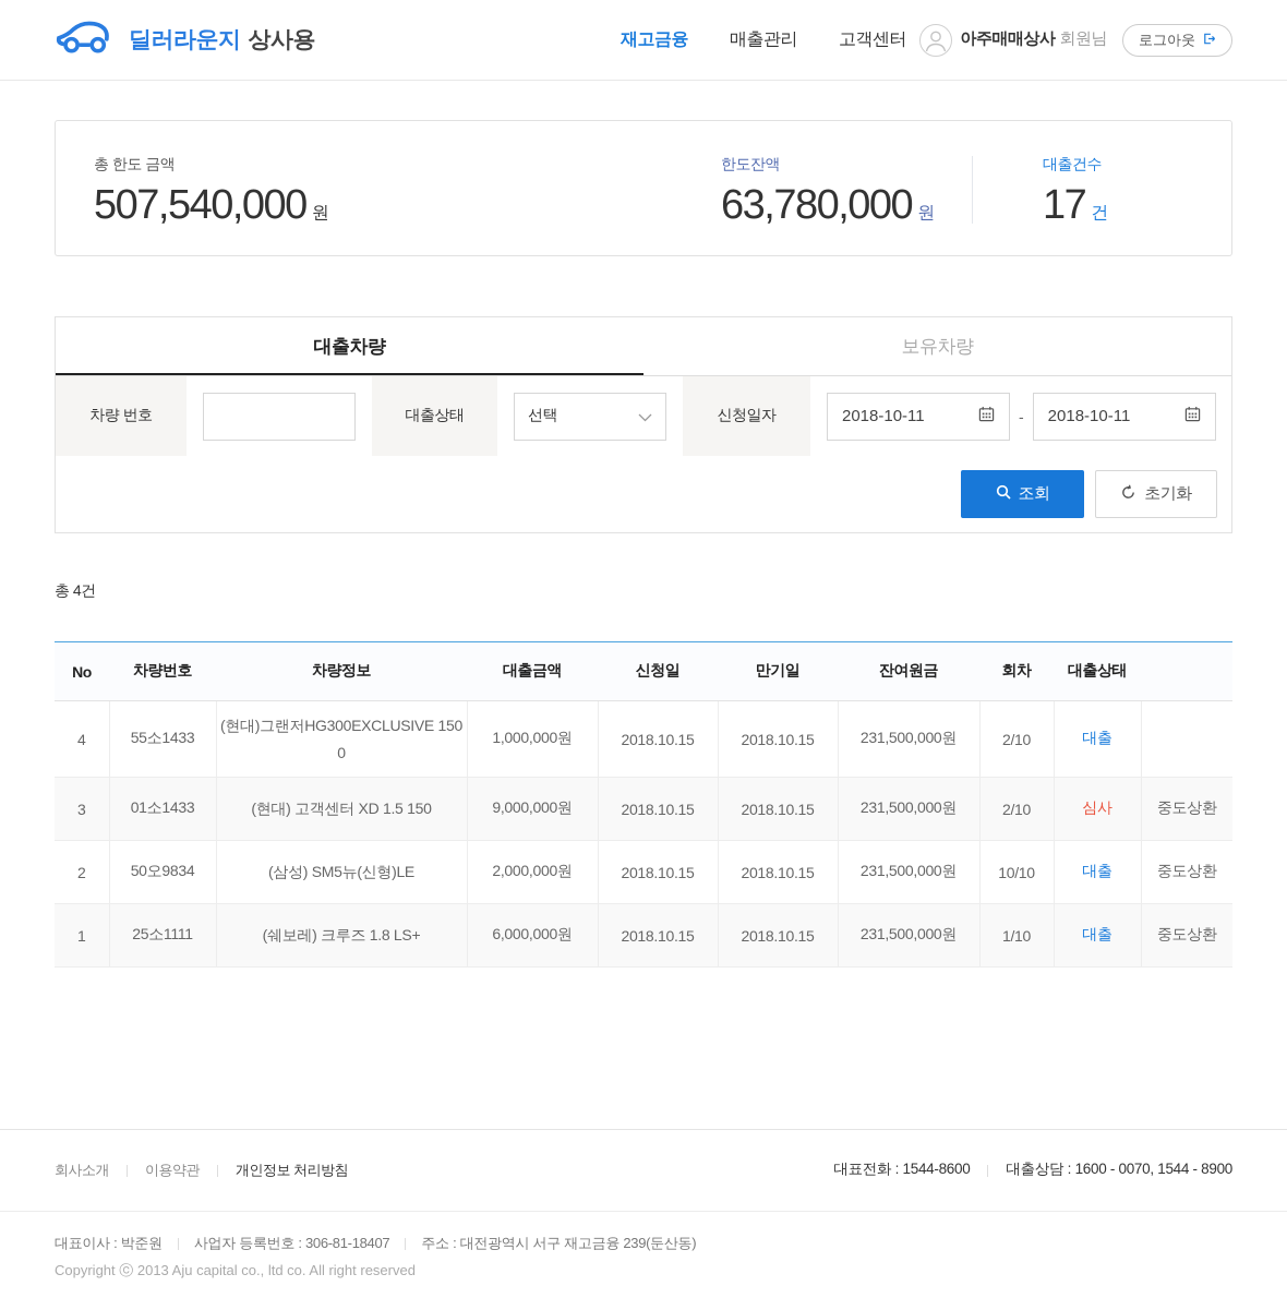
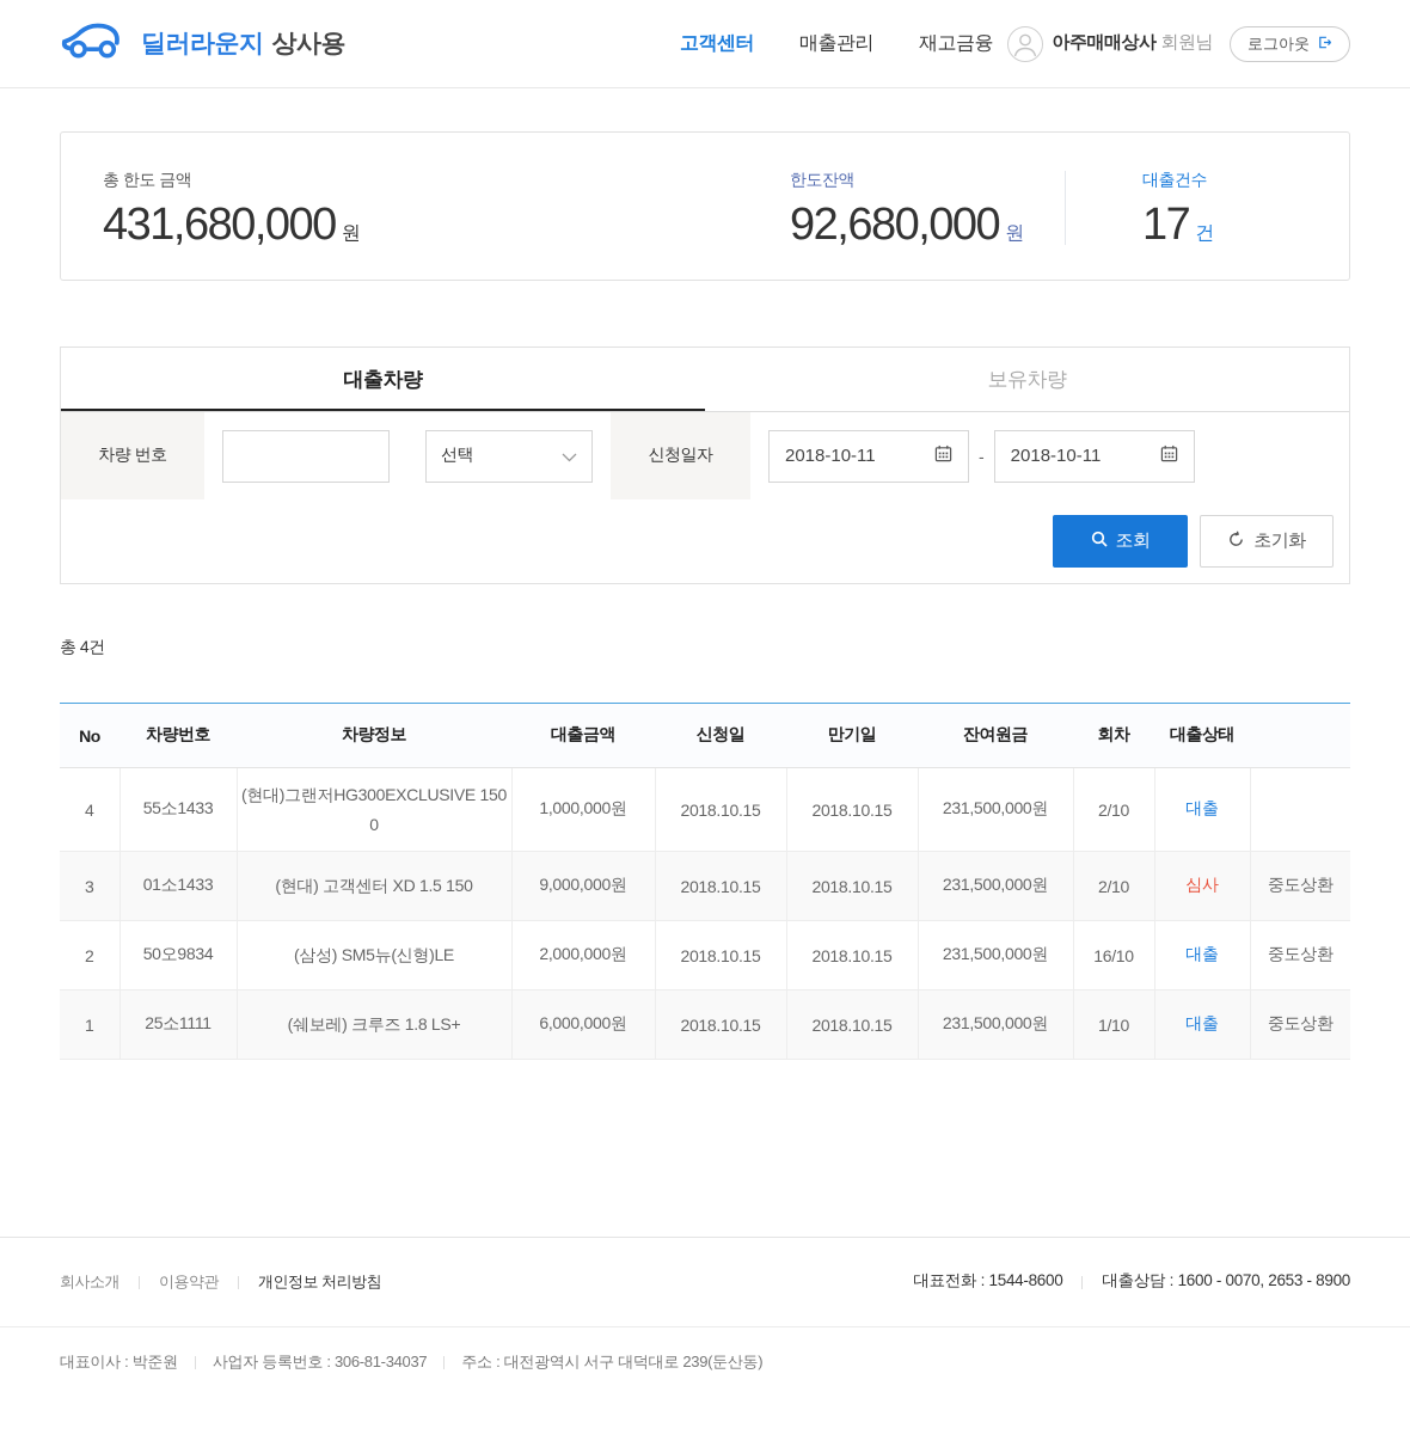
  딜러라운지
  상사용
- 재고금융
+ 고객센터
  매출관리
- 고객센터
+ 재고금융
  아주매매상사
  회원님
  로그아웃
  총 한도 금액
- 507,540,000 원
+ 431,680,000 원
  한도잔액
- 63,780,000 원
+ 92,680,000 원
  대출건수
  17 건
  대출차량
  보유차량
  차량 번호
- 대출상태
  선택
  신청일자
  2018-10-11
  -
  2018-10-11
  조회
  초기화
  총 4건
  No	차량번호	차량정보	대출금액	신청일	만기일	잔여원금	회차	대출상태
  4	55소1433	(현대)그랜저HG300EXCLUSIVE 1500	1,000,000원	2018.10.15	2018.10.15	231,500,000원	2/10	대출
  3	01소1433	(현대) 고객센터 XD 1.5 150	9,000,000원	2018.10.15	2018.10.15	231,500,000원	2/10	심사	중도상환
- 2	50오9834	(삼성) SM5뉴(신형)LE	2,000,000원	2018.10.15	2018.10.15	231,500,000원	10/10	대출	중도상환
+ 2	50오9834	(삼성) SM5뉴(신형)LE	2,000,000원	2018.10.15	2018.10.15	231,500,000원	16/10	대출	중도상환
  1	25소1111	(쉐보레) 크루즈 1.8 LS+	6,000,000원	2018.10.15	2018.10.15	231,500,000원	1/10	대출	중도상환
  회사소개
  이용약관
  개인정보 처리방침
  대표전화 : 1544-8600
- 대출상담 : 1600 - 0070, 1544 - 8900
+ 대출상담 : 1600 - 0070, 2653 - 8900
  대표이사 : 박준원
- 사업자 등록번호 : 306-81-18407
+ 사업자 등록번호 : 306-81-34037
- 주소 : 대전광역시 서구 재고금융 239(둔산동)
+ 주소 : 대전광역시 서구 대덕대로 239(둔산동)
- Copyright ⓒ 2013 Aju capital co., ltd co. All right reserved
